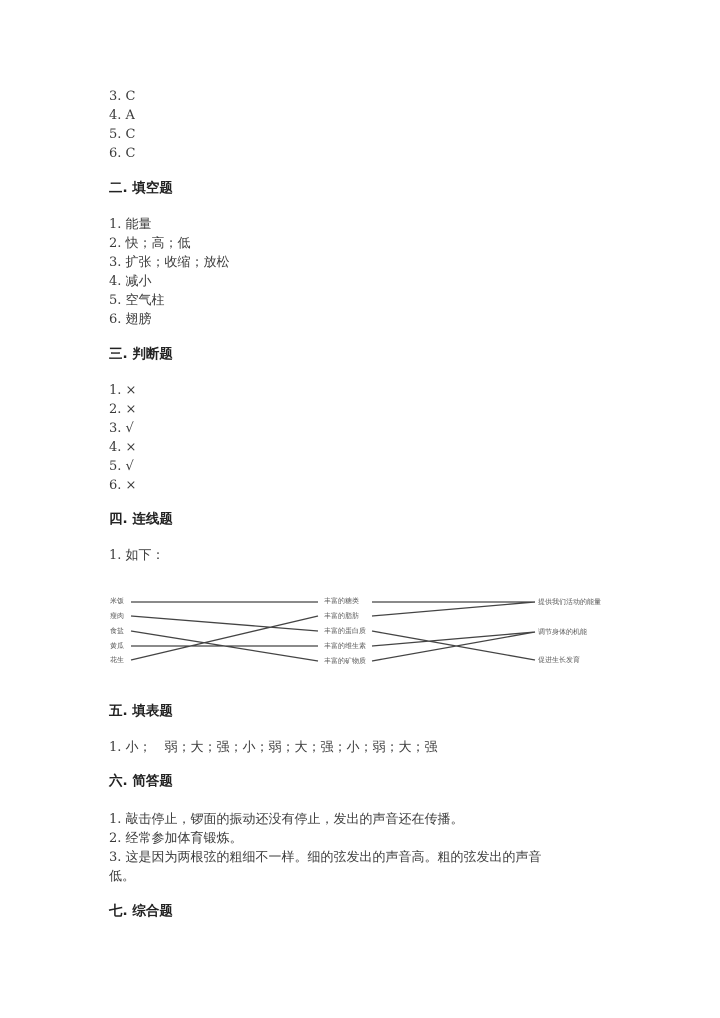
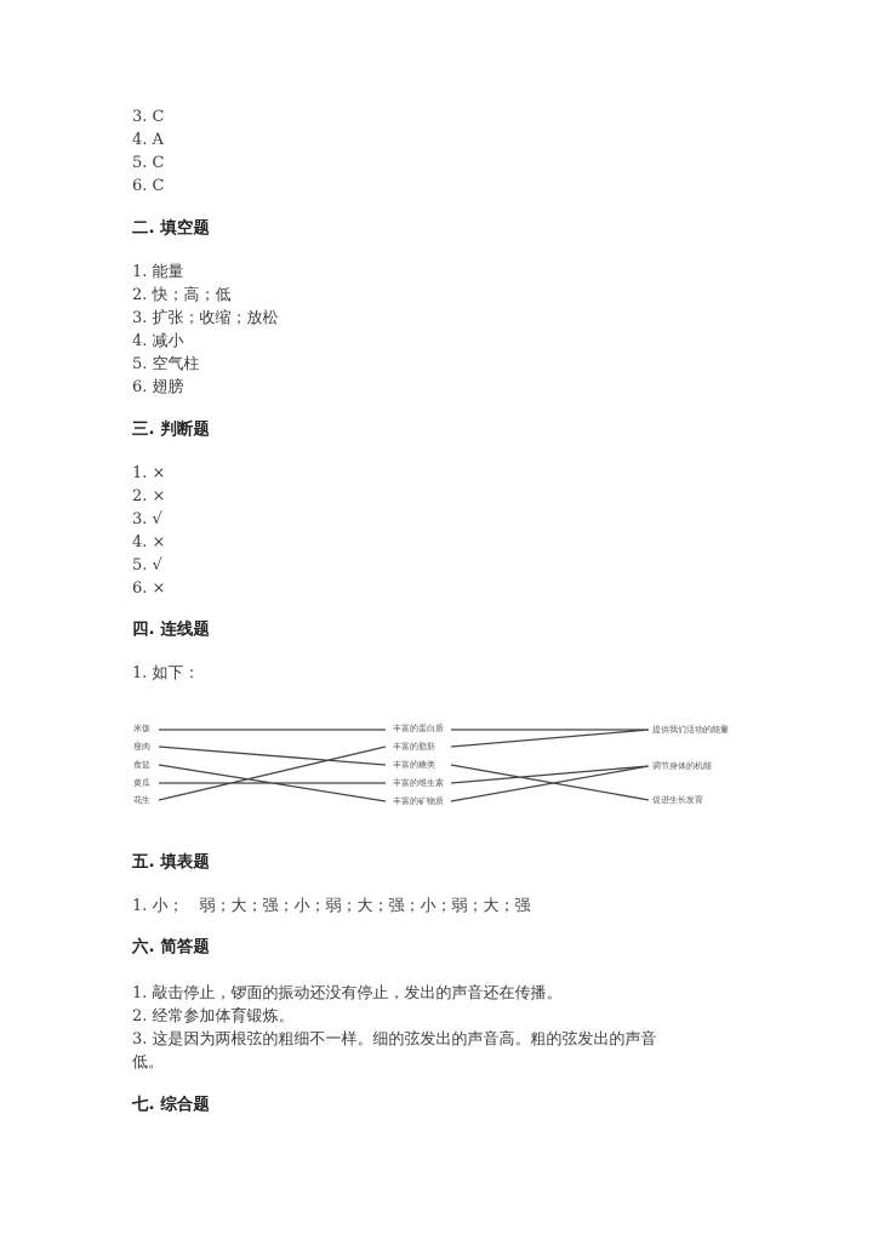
  3. C
  4. A
  5. C
  6. C
  二. 填空题
  1. 能量
  2. 快；高；低
  3. 扩张；收缩；放松
  4. 减小
  5. 空气柱
  6. 翅膀
  三. 判断题
  1. ×
  2. ×
  3. √
  4. ×
  5. √
  6. ×
  四. 连线题
  1. 如下：
  五. 填表题
  1. 小； 弱；大；强；小；弱；大；强；小；弱；大；强
  六. 简答题
  1. 敲击停止，锣面的振动还没有停止，发出的声音还在传播。
  2. 经常参加体育锻炼。
  3. 这是因为两根弦的粗细不一样。细的弦发出的声音高。粗的弦发出的声音
  低。
  七. 综合题
  米饭
  瘦肉
  食盐
  黄瓜
  花生
- 丰富的糖类
+ 丰富的蛋白质
  丰富的脂肪
- 丰富的蛋白质
+ 丰富的糖类
  丰富的维生素
  丰富的矿物质
  提供我们活动的能量
  调节身体的机能
  促进生长发育
